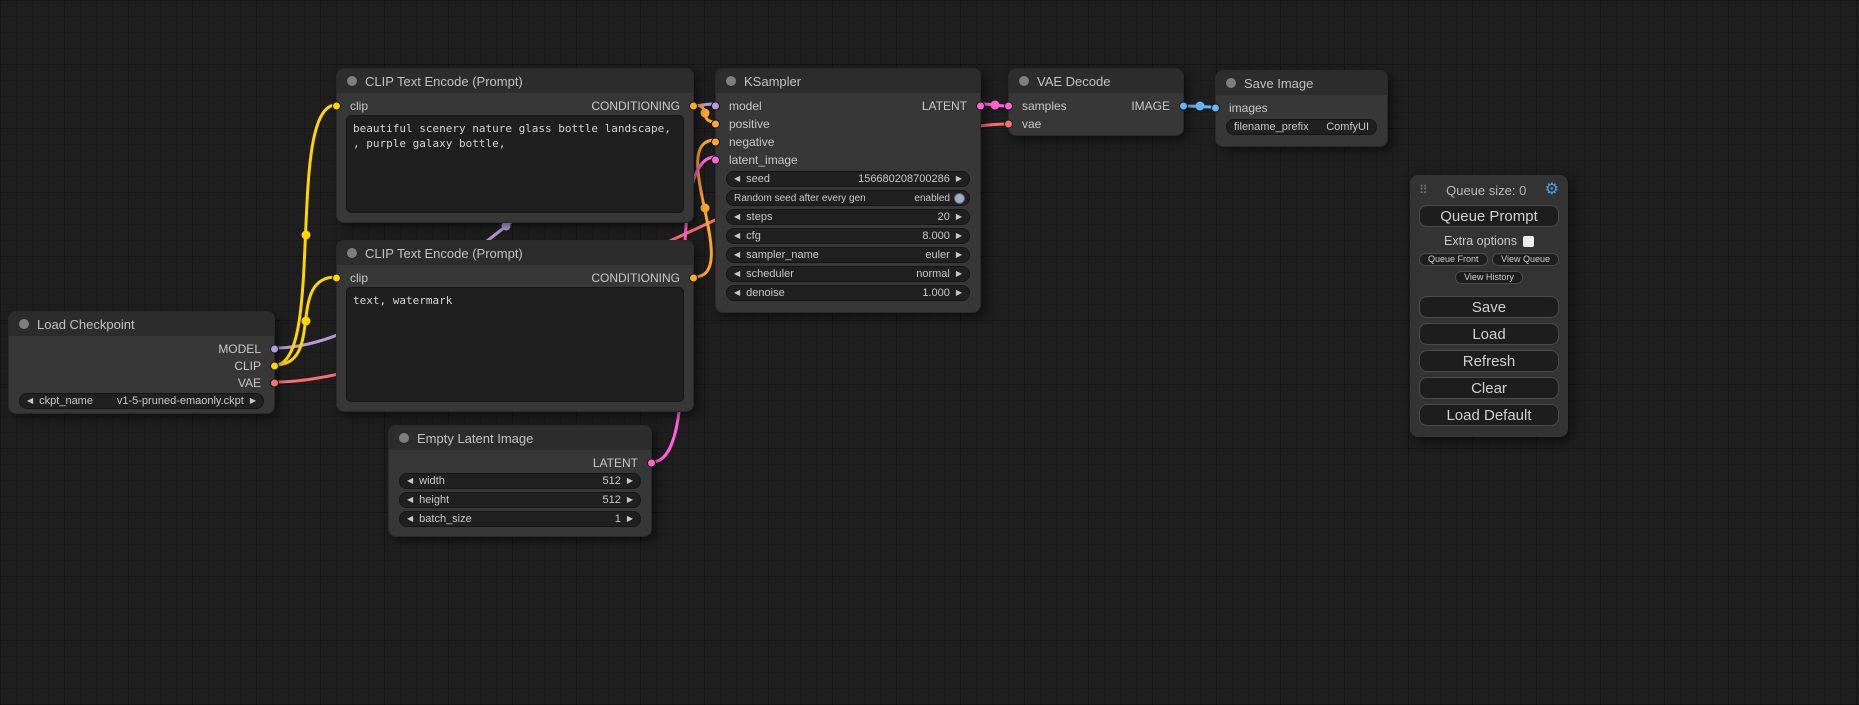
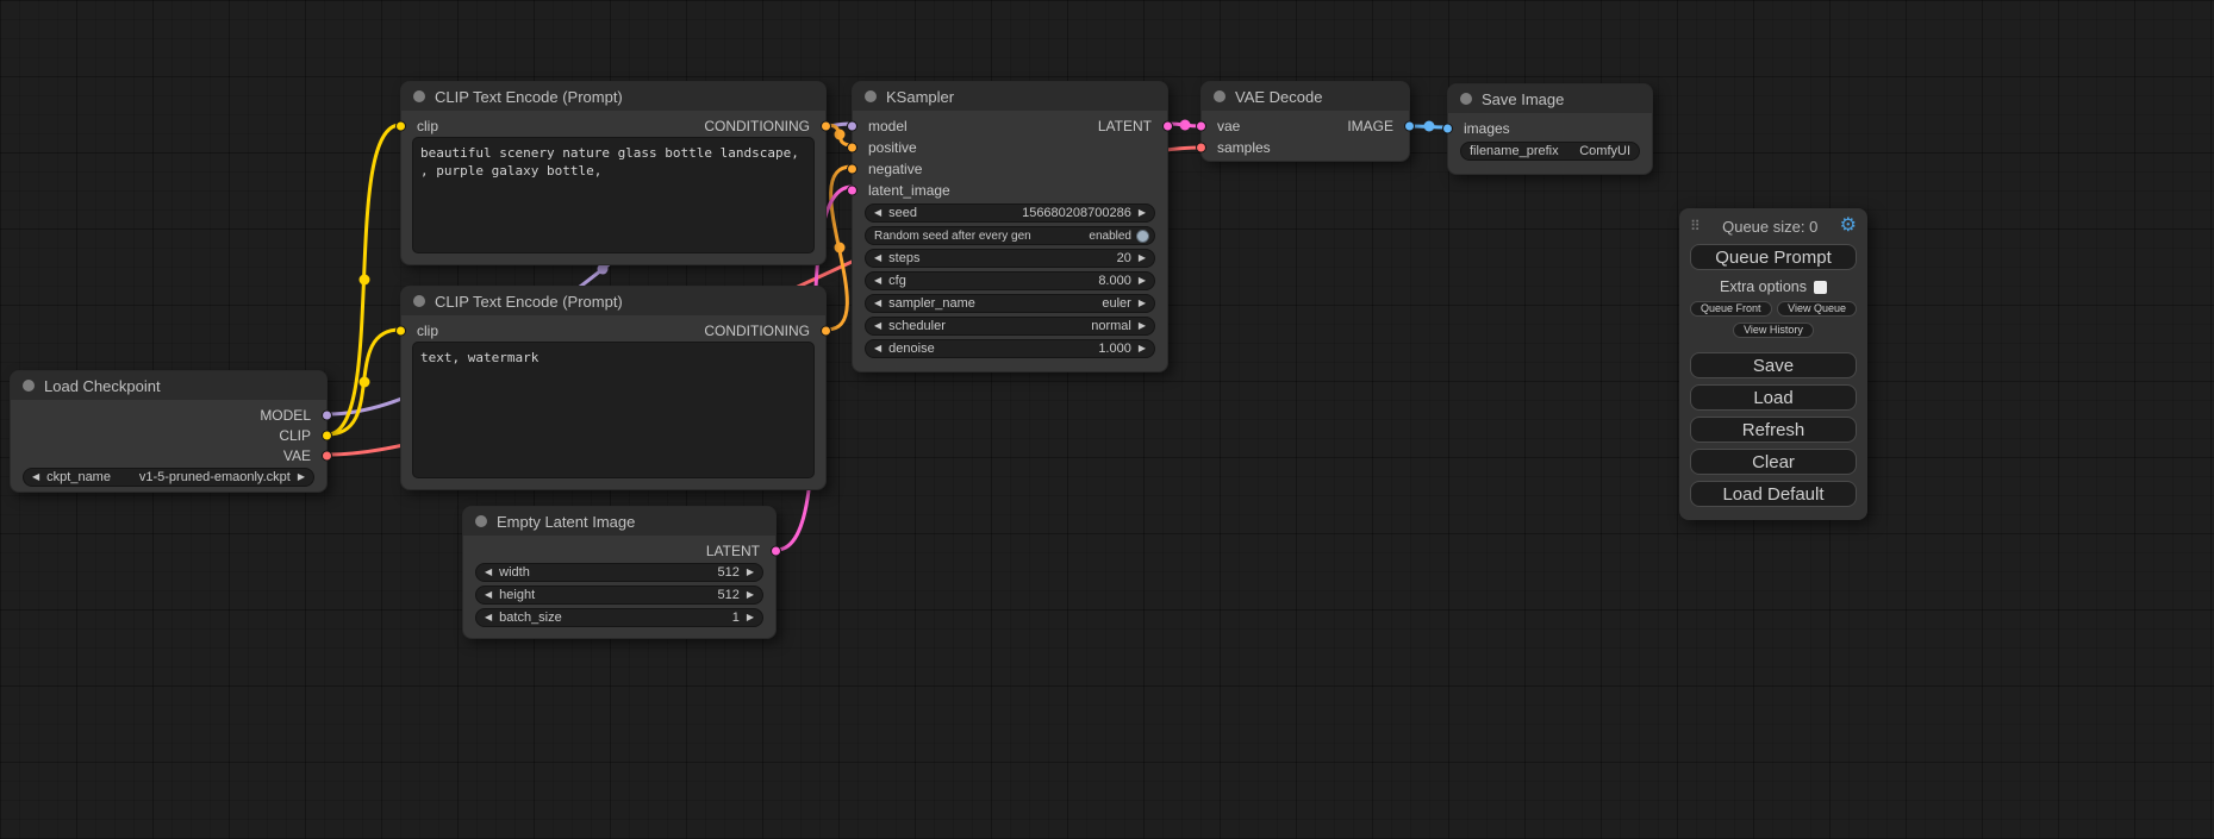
  Load Checkpoint
  MODEL
  CLIP
  VAE
  ◀
  ckpt_name
  v1-5-pruned-emaonly.ckpt
  ▶
  CLIP Text Encode (Prompt)
  clip
  CONDITIONING
  beautiful scenery nature glass bottle landscape, , purple galaxy bottle,
  CLIP Text Encode (Prompt)
  clip
  CONDITIONING
  text, watermark
  Empty Latent Image
  LATENT
  ◀
  width
  512
  ▶
  ◀
  height
  512
  ▶
  ◀
  batch_size
  1
  ▶
  KSampler
  model
  LATENT
  positive
  negative
  latent_image
  ◀
  seed
  156680208700286
  ▶
  Random seed after every gen
  enabled
  ◀
  steps
  20
  ▶
  ◀
  cfg
  8.000
  ▶
  ◀
  sampler_name
  euler
  ▶
  ◀
  scheduler
  normal
  ▶
  ◀
  denoise
  1.000
  ▶
  VAE Decode
- samples
+ vae
  IMAGE
- vae
+ samples
  Save Image
  images
  filename_prefix
  ComfyUI
  ⠿
  Queue size: 0
  ⚙
  Queue Prompt
  Extra options
  Queue Front
  View Queue
  View History
  Save
  Load
  Refresh
  Clear
  Load Default
